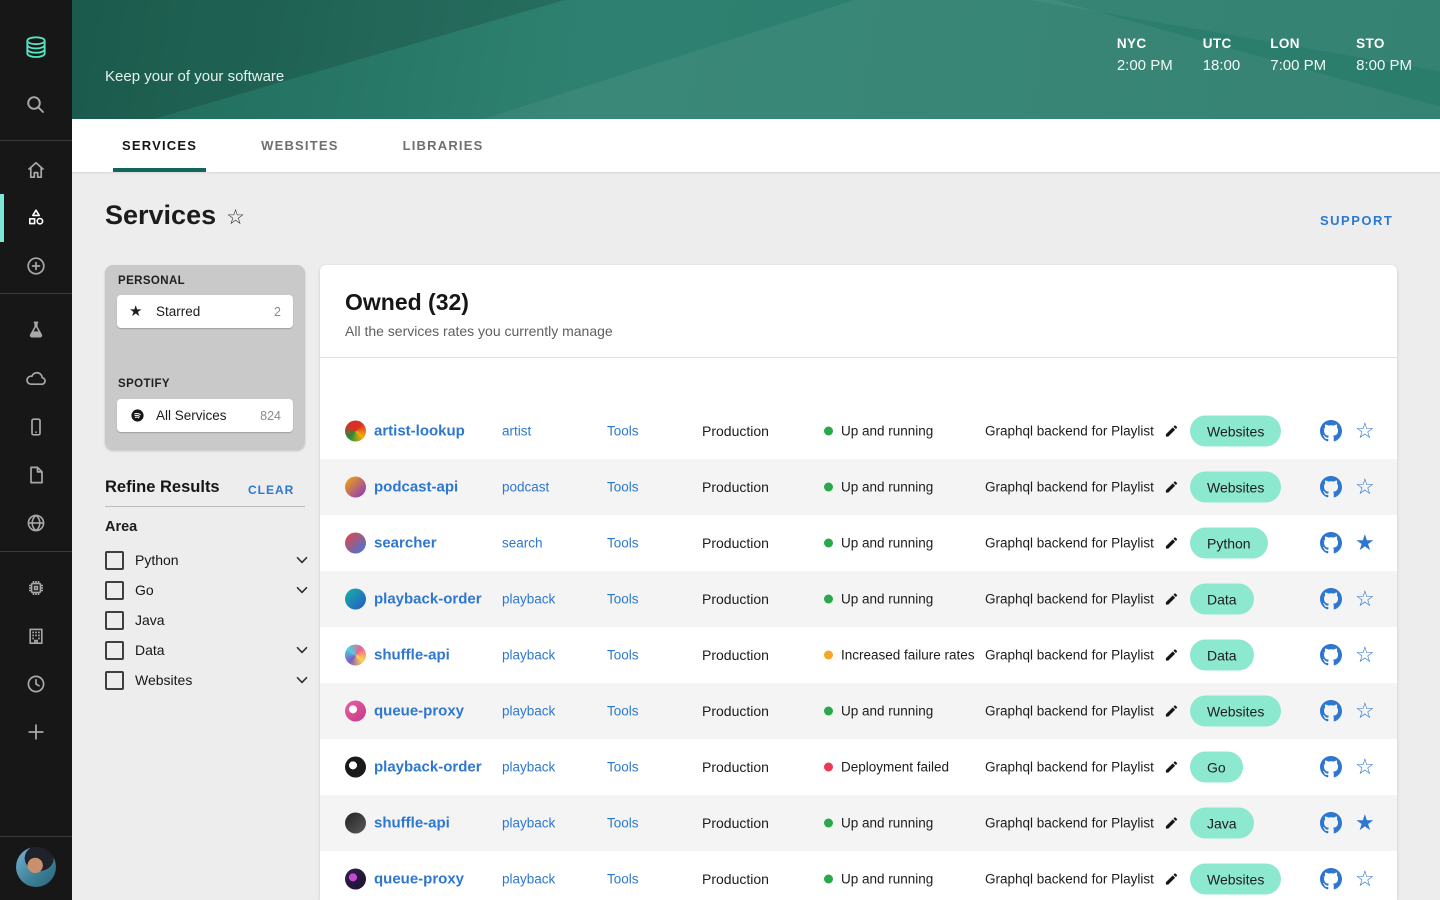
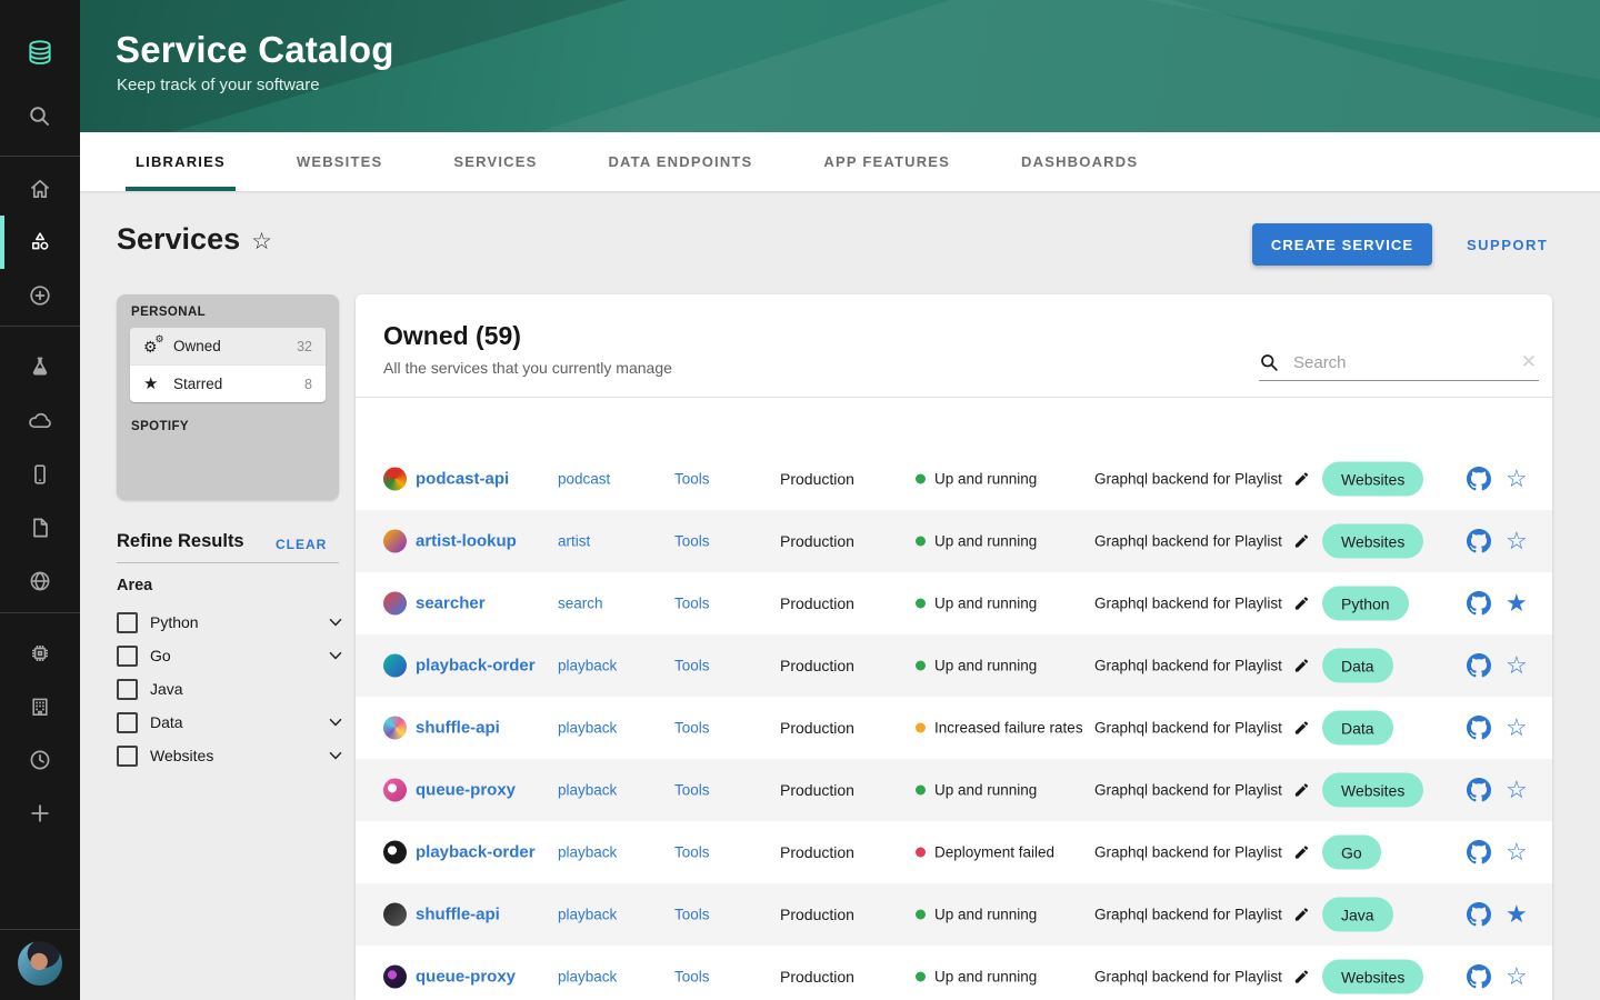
+ Service Catalog
- Keep your of your software
+ Keep track of your software
- NYC
- 2:00 PM
- UTC
- 18:00
- LON
- 7:00 PM
- STO
- 8:00 PM
- SERVICES
+ LIBRARIES
  WEBSITES
- LIBRARIES
+ SERVICES
+ DATA ENDPOINTS
+ APP FEATURES
+ DASHBOARDS
  Services ☆
+ CREATE SERVICE
  SUPPORT
  PERSONAL
+ ⚙
+ Owned
+ 32
  ★
  Starred
- 2
+ 8
  SPOTIFY
- All Services
- 824
  Refine Results
  CLEAR
  Area
  Python
  Go
  Java
  Data
  Websites
- Owned (32)
+ Owned (59)
- All the services rates you currently manage
+ All the services that you currently manage
+ Search
+ ✕
- artist-lookup
+ podcast-api
- artist
+ podcast
  Tools
  Production
  Up and running
  Graphql backend for Playlist
  Websites
  ☆
- podcast-api
+ artist-lookup
- podcast
+ artist
  Tools
  Production
  Up and running
  Graphql backend for Playlist
  Websites
  ☆
  searcher
  search
  Tools
  Production
  Up and running
  Graphql backend for Playlist
  Python
  ★
  playback-order
  playback
  Tools
  Production
  Up and running
  Graphql backend for Playlist
  Data
  ☆
  shuffle-api
  playback
  Tools
  Production
  Increased failure rates
  Graphql backend for Playlist
  Data
  ☆
  queue-proxy
  playback
  Tools
  Production
  Up and running
  Graphql backend for Playlist
  Websites
  ☆
  playback-order
  playback
  Tools
  Production
  Deployment failed
  Graphql backend for Playlist
  Go
  ☆
  shuffle-api
  playback
  Tools
  Production
  Up and running
  Graphql backend for Playlist
  Java
  ★
  queue-proxy
  playback
  Tools
  Production
  Up and running
  Graphql backend for Playlist
  Websites
  ☆
